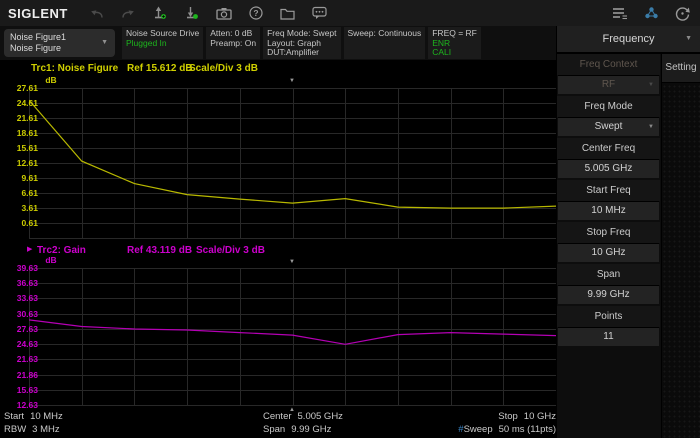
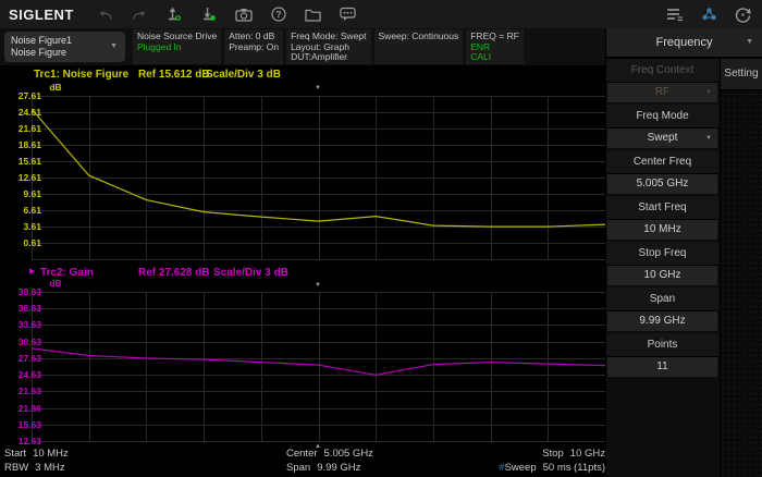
  SIGLENT
  ?
  Noise Figure1
  Noise Figure
  Noise Source Drive
  Plugged In
  Atten: 0 dB
  Preamp: On
  Freq Mode: Swept
  Layout: Graph
  DUT:Amplifier
  Sweep: Continuous
  FREQ = RF
  ENR
  CALI
  Trc1: Noise Figure
  Ref 15.612 dB
  Scale/Div 3 dB
  dB
  Trc2: Gain
- Ref 43.119 dB
+ Ref 27.628 dB
  Scale/Div 3 dB
  dB
  Start 10 MHz
  RBW 3 MHz
  Center 5.005 GHz
  Span 9.99 GHz
  Stop 10 GHz
  #Sweep 50 ms (11pts)
  Frequency
  Freq Context
  RF
  Freq Mode
  Swept
  Center Freq
  5.005 GHz
  Start Freq
  10 MHz
  Stop Freq
  10 GHz
  Span
  9.99 GHz
  Points
  11
  Setting
  27.61
  24.61
  21.61
  18.61
  15.61
  12.61
  9.61
  6.61
  3.61
  0.61
  39.63
  36.63
  33.63
  30.63
  27.63
  24.63
  21.63
  21.86
  15.63
  12.63
